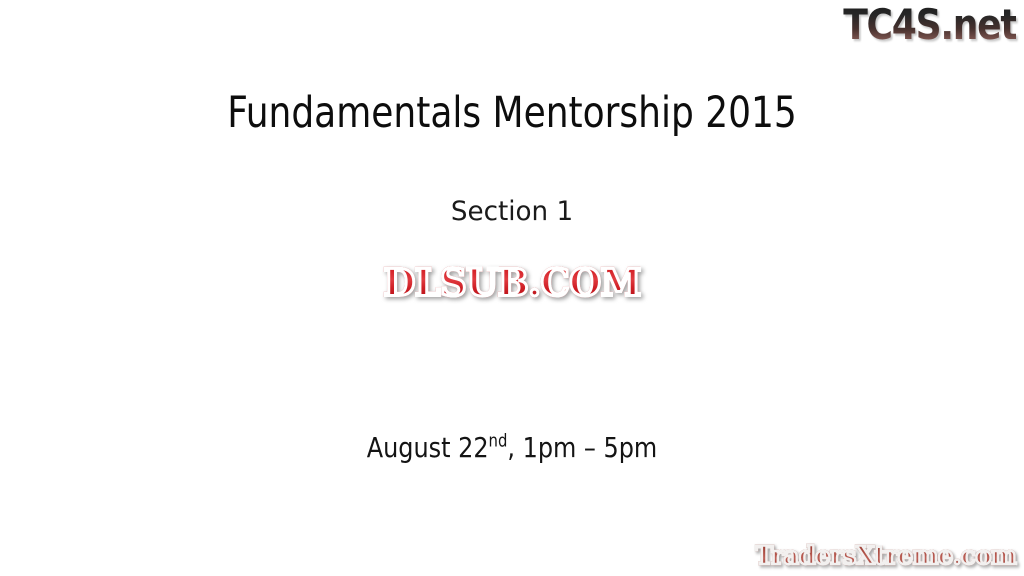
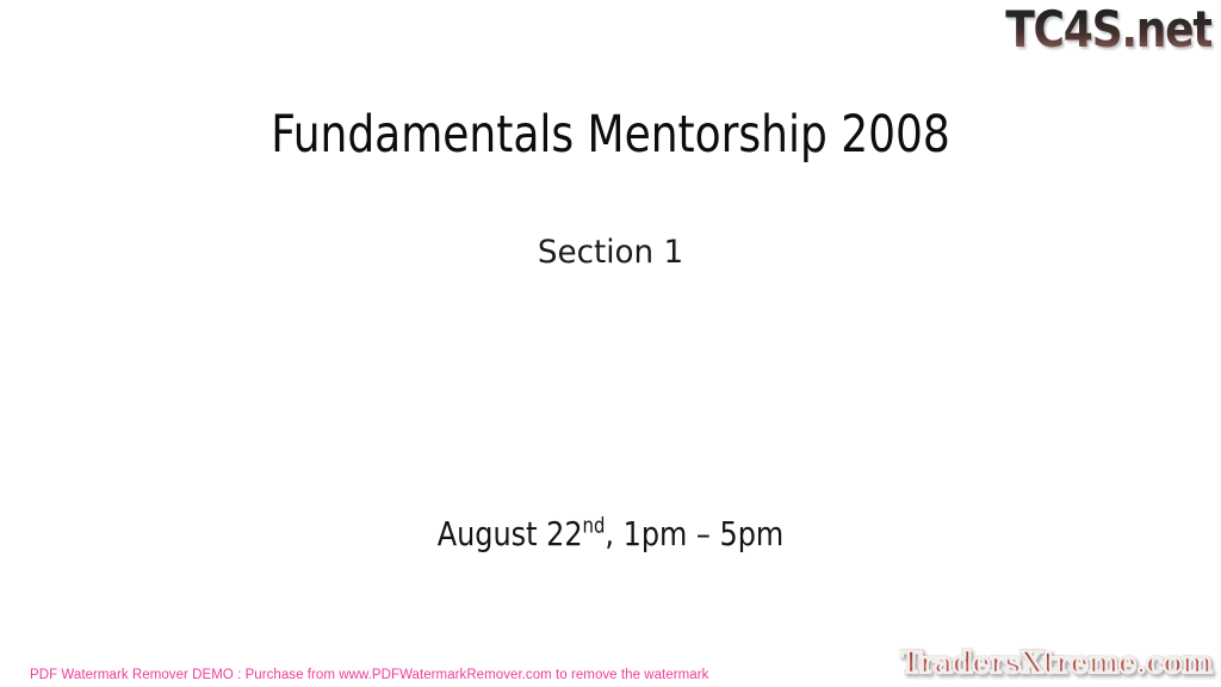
  TC4S.net
- Fundamentals Mentorship 2015
+ Fundamentals Mentorship 2008
  Section 1
- DLSUB.COM
  August 22nd, 1pm – 5pm
  TradersXtreme.com
+ PDF Watermark Remover DEMO : Purchase from www.PDFWatermarkRemover.com to remove the watermark
